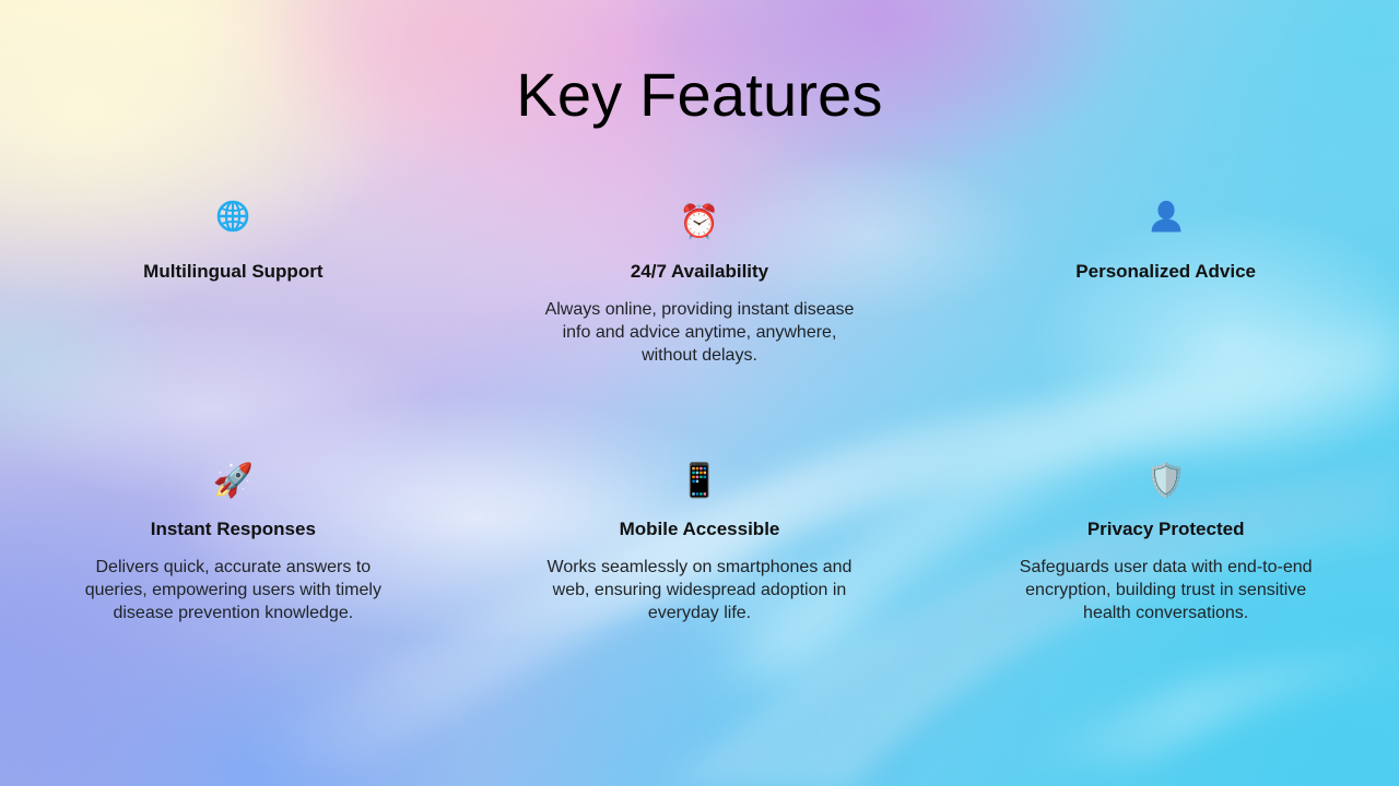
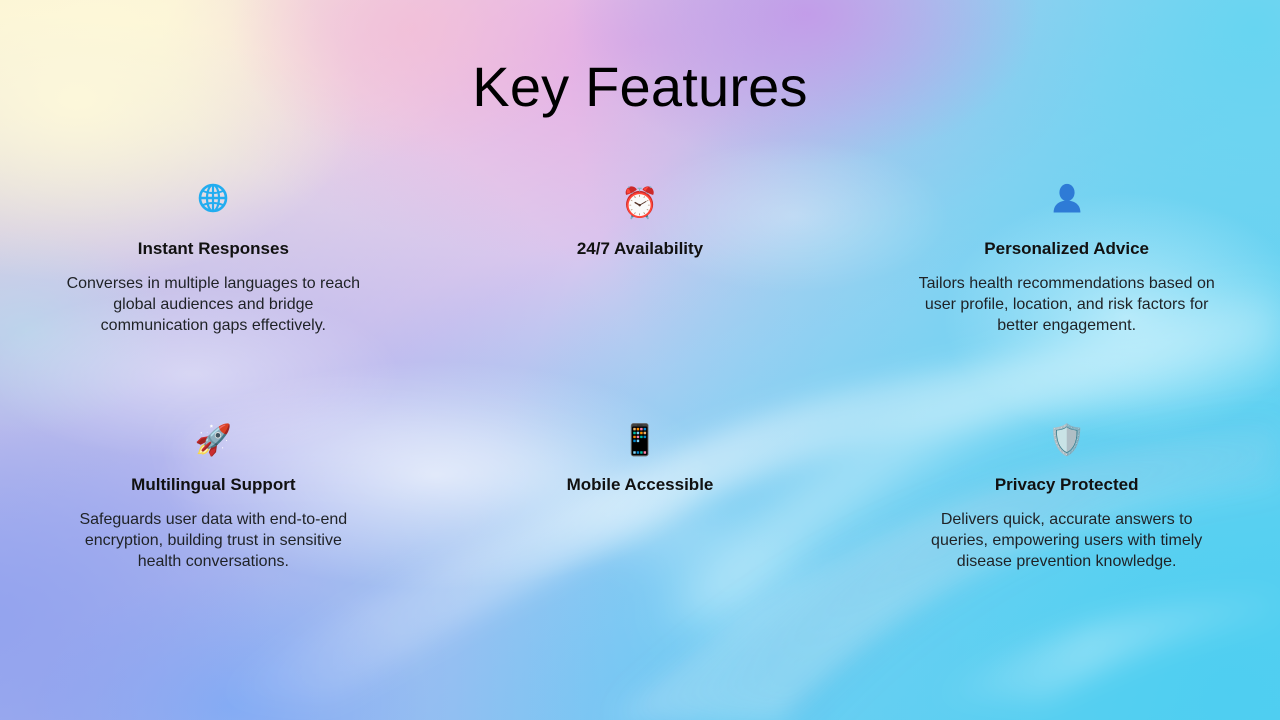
  Key Features
- Multilingual Support
+ Instant Responses
+ Converses in multiple languages to reach global audiences and bridge communication gaps effectively.
  ⏰
  24/7 Availability
- Always online, providing instant disease info and advice anytime, anywhere, without delays.
  Personalized Advice
+ Tailors health recommendations based on user profile, location, and risk factors for better engagement.
  🚀
- Instant Responses
+ Multilingual Support
- Delivers quick, accurate answers to queries, empowering users with timely disease prevention knowledge.
+ Safeguards user data with end-to-end encryption, building trust in sensitive health conversations.
  📱
  Mobile Accessible
- Works seamlessly on smartphones and web, ensuring widespread adoption in everyday life.
  🛡️
  Privacy Protected
- Safeguards user data with end-to-end encryption, building trust in sensitive health conversations.
+ Delivers quick, accurate answers to queries, empowering users with timely disease prevention knowledge.
